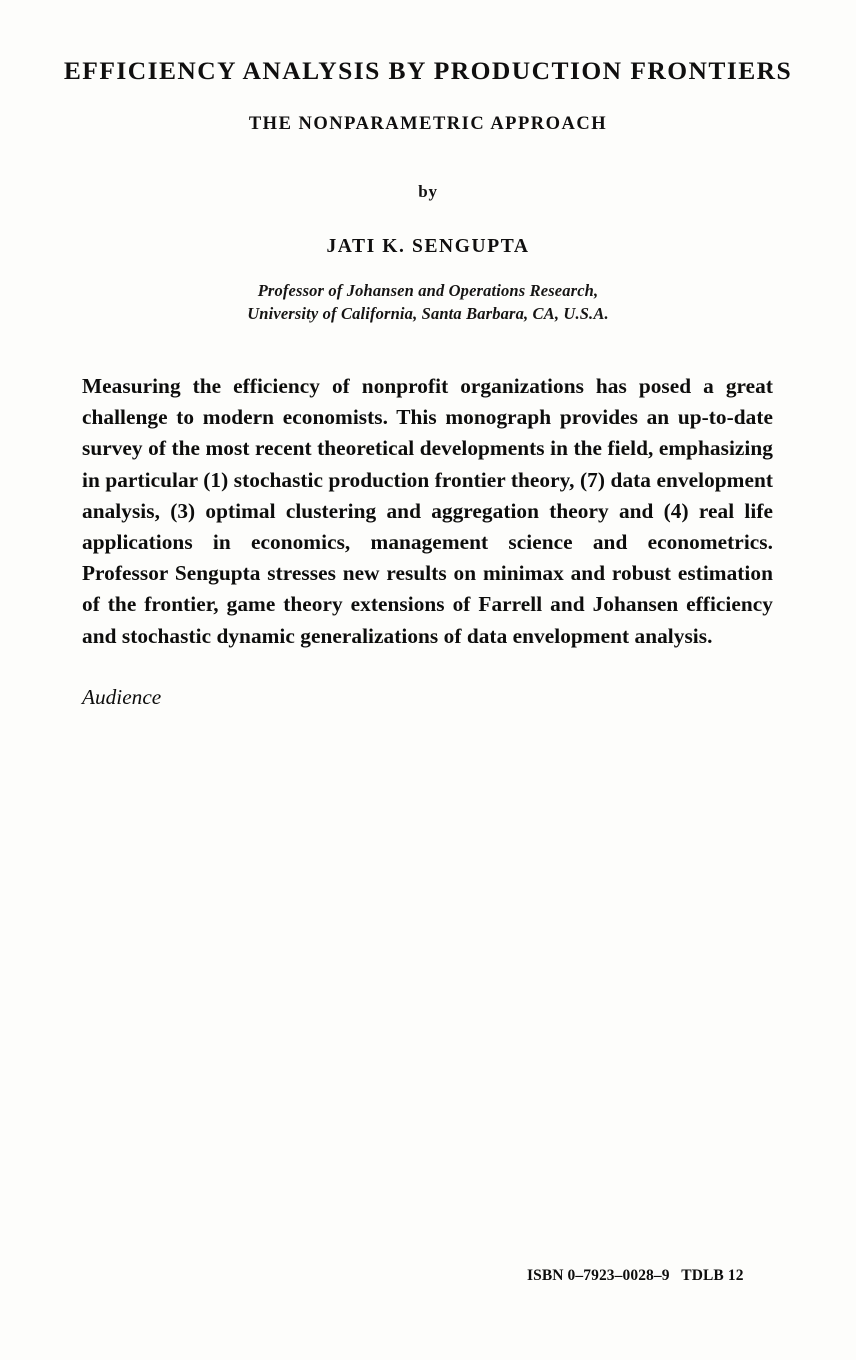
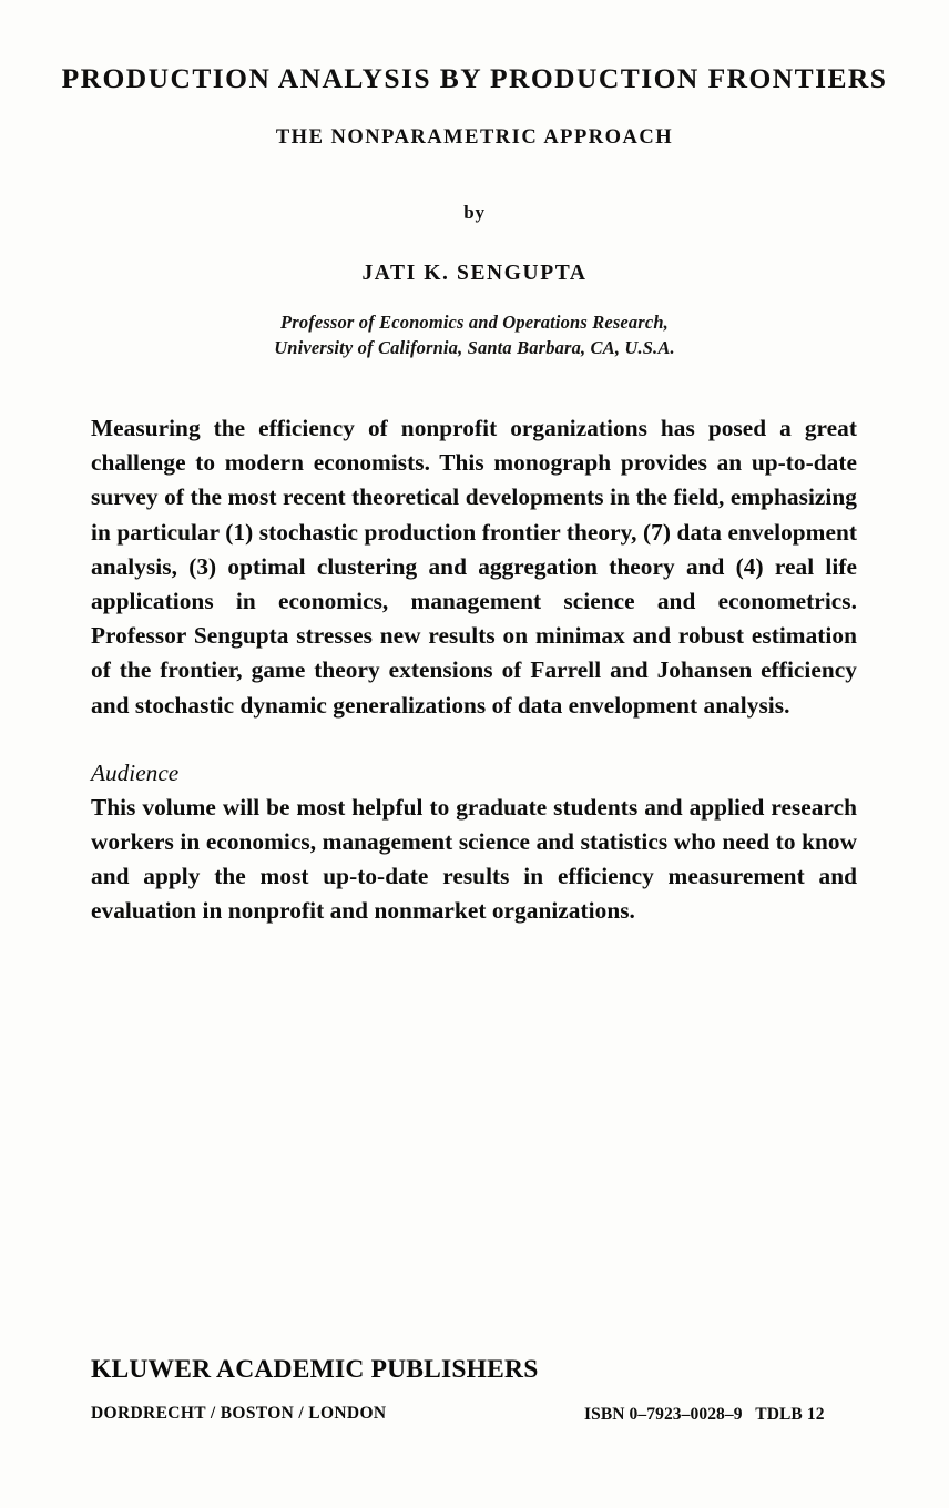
- EFFICIENCY ANALYSIS BY PRODUCTION FRONTIERS
+ PRODUCTION ANALYSIS BY PRODUCTION FRONTIERS
  THE NONPARAMETRIC APPROACH
  by
  JATI K. SENGUPTA
- Professor of Johansen and Operations Research,
+ Professor of Economics and Operations Research,
  University of California, Santa Barbara, CA, U.S.A.
  Measuring the efficiency of nonprofit organizations has posed a great challenge to modern economists. This monograph provides an up-to-date survey of the most recent theoretical developments in the field, emphasizing in particular (1) stochastic production frontier theory, (7) data envelopment analysis, (3) optimal clustering and aggregation theory and (4) real life applications in economics, management science and econometrics. Professor Sengupta stresses new results on minimax and robust estimation of the frontier, game theory extensions of Farrell and Johansen efficiency and stochastic dynamic generalizations of data envelopment analysis.
  Audience
+ This volume will be most helpful to graduate students and applied research workers in economics, management science and statistics who need to know and apply the most up-to-date results in efficiency measurement and evaluation in nonprofit and nonmarket organizations.
  ISBN 0–7923–0028–9 TDLB 12
+ KLUWER ACADEMIC PUBLISHERS
+ DORDRECHT / BOSTON / LONDON
